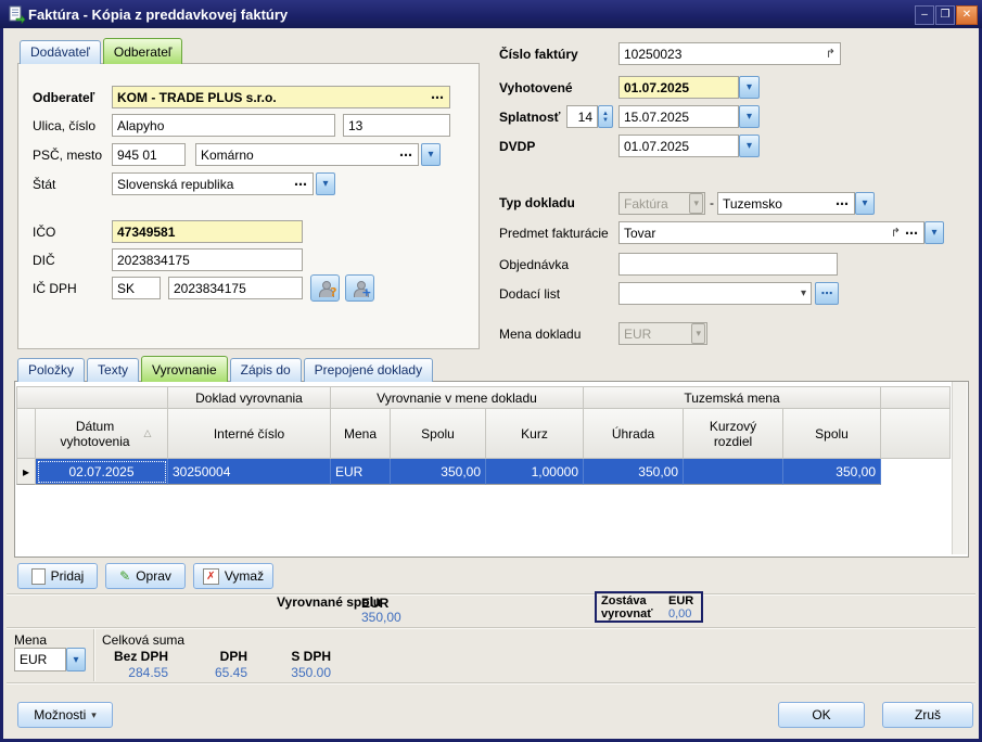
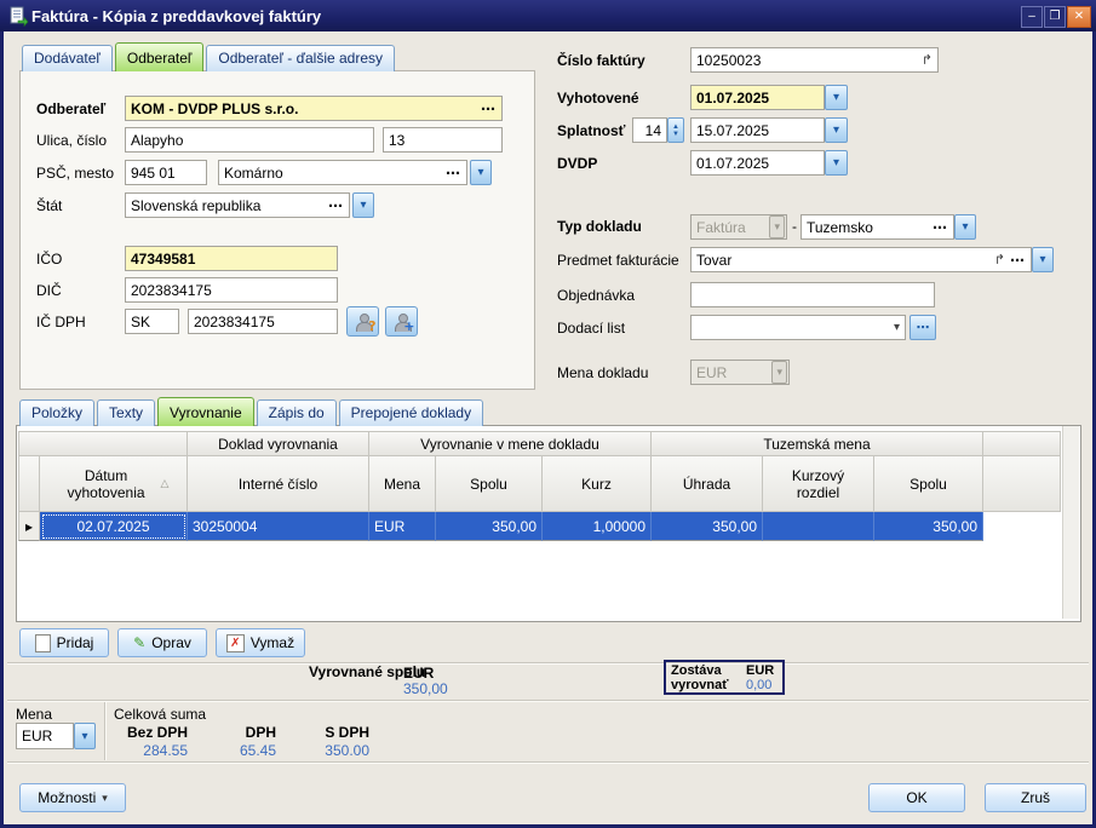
  Faktúra - Kópia z preddavkovej faktúry
  –
  ❐
  ✕
  Dodávateľ
  Odberateľ
+ Odberateľ - ďalšie adresy
  Odberateľ
- KOM - TRADE PLUS s.r.o.
+ KOM - DVDP PLUS s.r.o.
  ⋯
  Ulica, číslo
  Alapyho
  13
  PSČ, mesto
  945 01
  Komárno
  ⋯
  ▾
  Štát
  Slovenská republika
  ⋯
  ▾
  IČO
  47349581
  DIČ
  2023834175
  IČ DPH
  SK
  2023834175
  ?
  +
  Číslo faktúry
  10250023
  ↱
  Vyhotovené
  01.07.2025
  ▾
  Splatnosť
  14
  15.07.2025
  ▾
  DVDP
  01.07.2025
  ▾
  Typ dokladu
  Faktúra
  ▾
  -
  Tuzemsko
  ⋯
  ▾
  Predmet fakturácie
  Tovar
  ↱
  ⋯
  ▾
  Objednávka
  Dodací list
  ▾
  ⋯
  Mena dokladu
  EUR
  ▾
  Položky
  Texty
  Vyrovnanie
  Zápis do
  Prepojené doklady
  Doklad vyrovnania
  Vyrovnanie v mene dokladu
  Tuzemská mena
  Dátum vyhotovenia
  △
  Interné číslo
  Mena
  Spolu
  Kurz
  Úhrada
  Kurzový rozdiel
  Spolu
  ▸
  02.07.2025
  30250004
  EUR
  350,00
  1,00000
  350,00
  350,00
  Pridaj
  ✎
  Oprav
  ✗
  Vymaž
  Vyrovnané sp
  EUR
  350,00
  Zostáva vyrovnať
  EUR
  0,00
  Mena
  EUR
  ▾
  Celková suma
  Bez DPH
  284.55
  DPH
  65.45
  S DPH
  350.00
  Možnosti
  ▾
  OK
  Zruš
